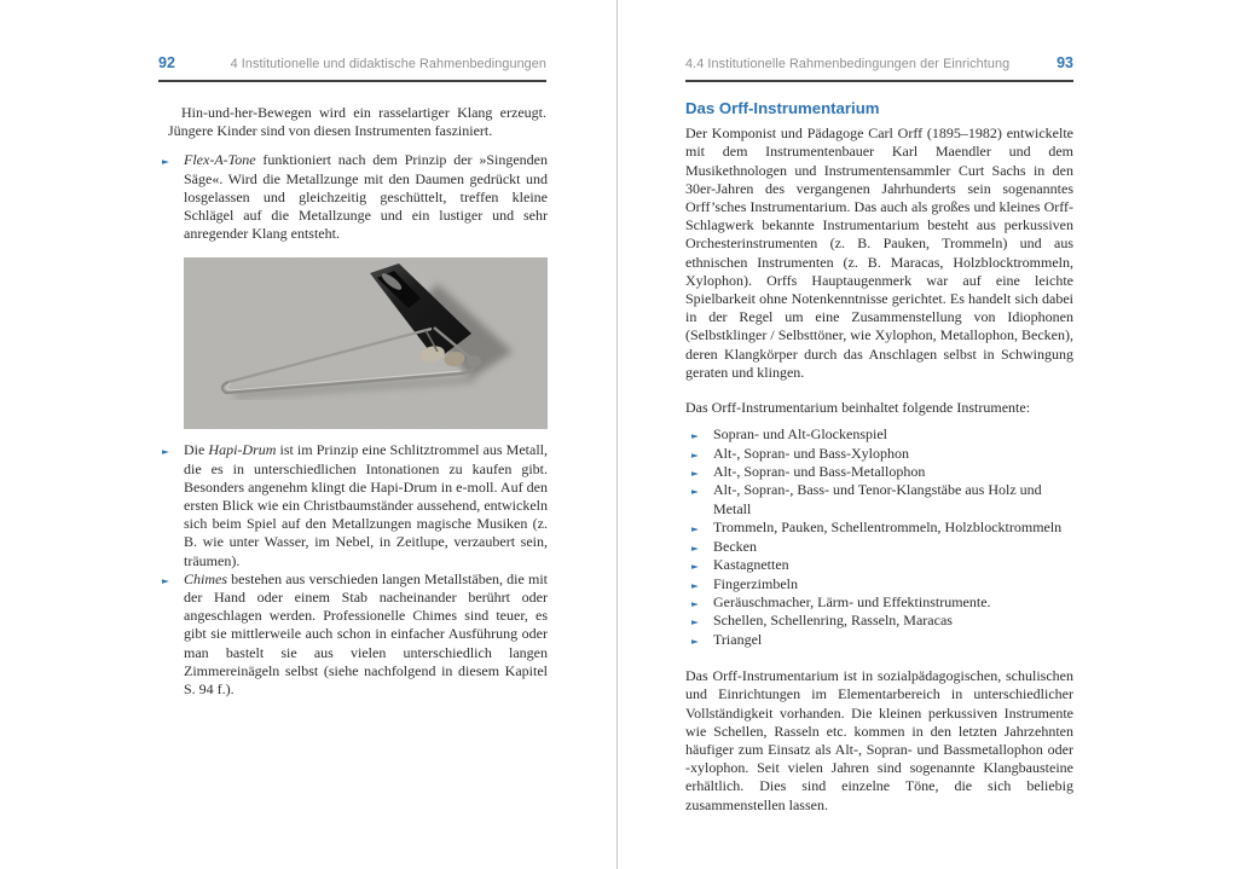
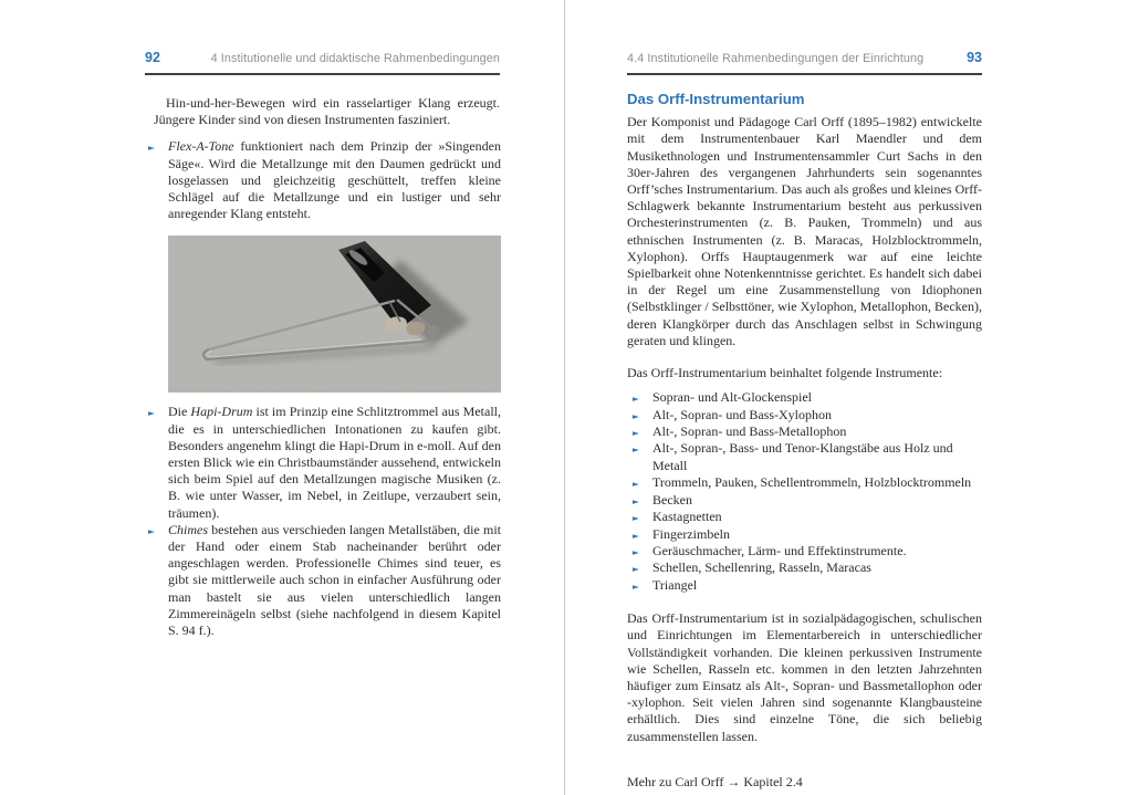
  92
  4 Institutionelle und didaktische Rahmenbedingungen
  Hin-und-her-Bewegen wird ein rasselartiger Klang erzeugt. Jüngere Kinder sind von diesen Instrumenten fasziniert.
  ►
  Flex-A-Tone funktioniert nach dem Prinzip der »Singenden Säge«. Wird die Metallzunge mit den Daumen gedrückt und losgelassen und gleichzeitig geschüttelt, treffen kleine Schlägel auf die Metallzunge und ein lustiger und sehr anregender Klang entsteht.
  ►
  Die Hapi-Drum ist im Prinzip eine Schlitztrommel aus Metall, die es in unterschiedlichen Intonationen zu kaufen gibt. Besonders angenehm klingt die Hapi-Drum in e-moll. Auf den ersten Blick wie ein Christbaumständer aussehend, entwickeln sich beim Spiel auf den Metallzungen magische Musiken (z. B. wie unter Wasser, im Nebel, in Zeitlupe, verzaubert sein, träumen).
  ►
  Chimes bestehen aus verschieden langen Metallstäben, die mit der Hand oder einem Stab nacheinander berührt oder angeschlagen werden. Professionelle Chimes sind teuer, es gibt sie mittlerweile auch schon in einfacher Ausführung oder man bastelt sie aus vielen unterschiedlich langen Zimmereinägeln selbst (siehe nachfolgend in diesem Kapitel S. 94 f.).
  4.4 Institutionelle Rahmenbedingungen der Einrichtung
  93
  Das Orff-Instrumentarium
  Der Komponist und Pädagoge Carl Orff (1895–1982) entwickelte mit dem Instrumentenbauer Karl Maendler und dem Musikethnologen und Instrumentensammler Curt Sachs in den 30er-Jahren des vergangenen Jahrhunderts sein sogenanntes Orff’sches Instrumentarium. Das auch als großes und kleines Orff-Schlagwerk bekannte Instrumentarium besteht aus perkussiven Orchesterinstrumenten (z. B. Pauken, Trommeln) und aus ethnischen Instrumenten (z. B. Maracas, Holzblocktrommeln, Xylophon). Orffs Hauptaugenmerk war auf eine leichte Spielbarkeit ohne Notenkenntnisse gerichtet. Es handelt sich dabei in der Regel um eine Zusammenstellung von Idiophonen (Selbstklinger / Selbsttöner, wie Xylophon, Metallophon, Becken), deren Klangkörper durch das Anschlagen selbst in Schwingung geraten und klingen.
  Das Orff-Instrumentarium beinhaltet folgende Instrumente:
  ►
  Sopran- und Alt-Glockenspiel
  ►
  Alt-, Sopran- und Bass-Xylophon
  ►
  Alt-, Sopran- und Bass-Metallophon
  ►
  Alt-, Sopran-, Bass- und Tenor-Klangstäbe aus Holz und Metall
  ►
  Trommeln, Pauken, Schellentrommeln, Holzblocktrommeln
  ►
  Becken
  ►
  Kastagnetten
  ►
  Fingerzimbeln
  ►
  Geräuschmacher, Lärm- und Effektinstrumente.
  ►
  Schellen, Schellenring, Rasseln, Maracas
  ►
  Triangel
  Das Orff-Instrumentarium ist in sozialpädagogischen, schulischen und Einrichtungen im Elementarbereich in unterschiedlicher Vollständigkeit vorhanden. Die kleinen perkussiven Instrumente wie Schellen, Rasseln etc. kommen in den letzten Jahrzehnten häufiger zum Einsatz als Alt-, Sopran- und Bassmetallophon oder -xylophon. Seit vielen Jahren sind sogenannte Klangbausteine erhältlich. Dies sind einzelne Töne, die sich beliebig zusammenstellen lassen.
+ Mehr zu Carl Orff → Kapitel 2.4
